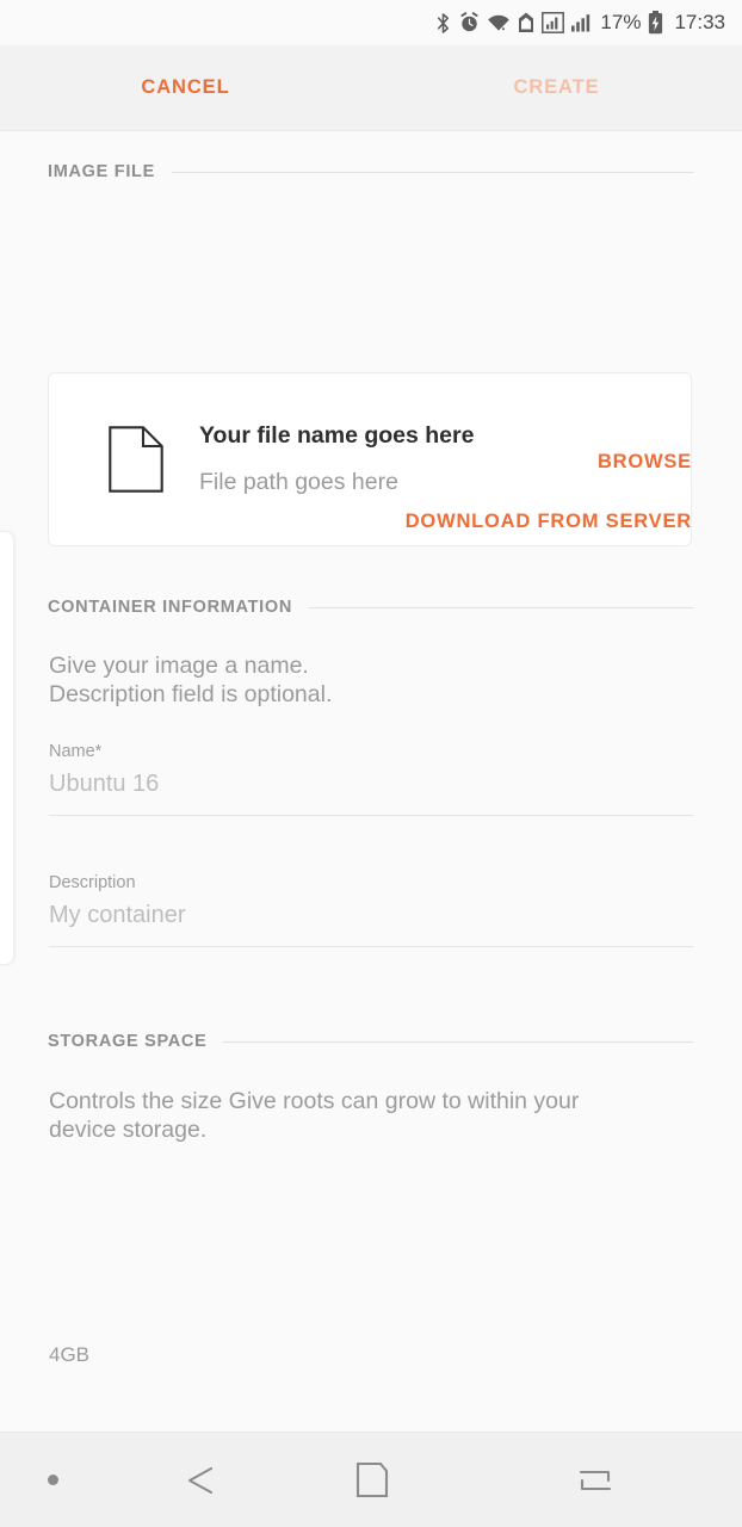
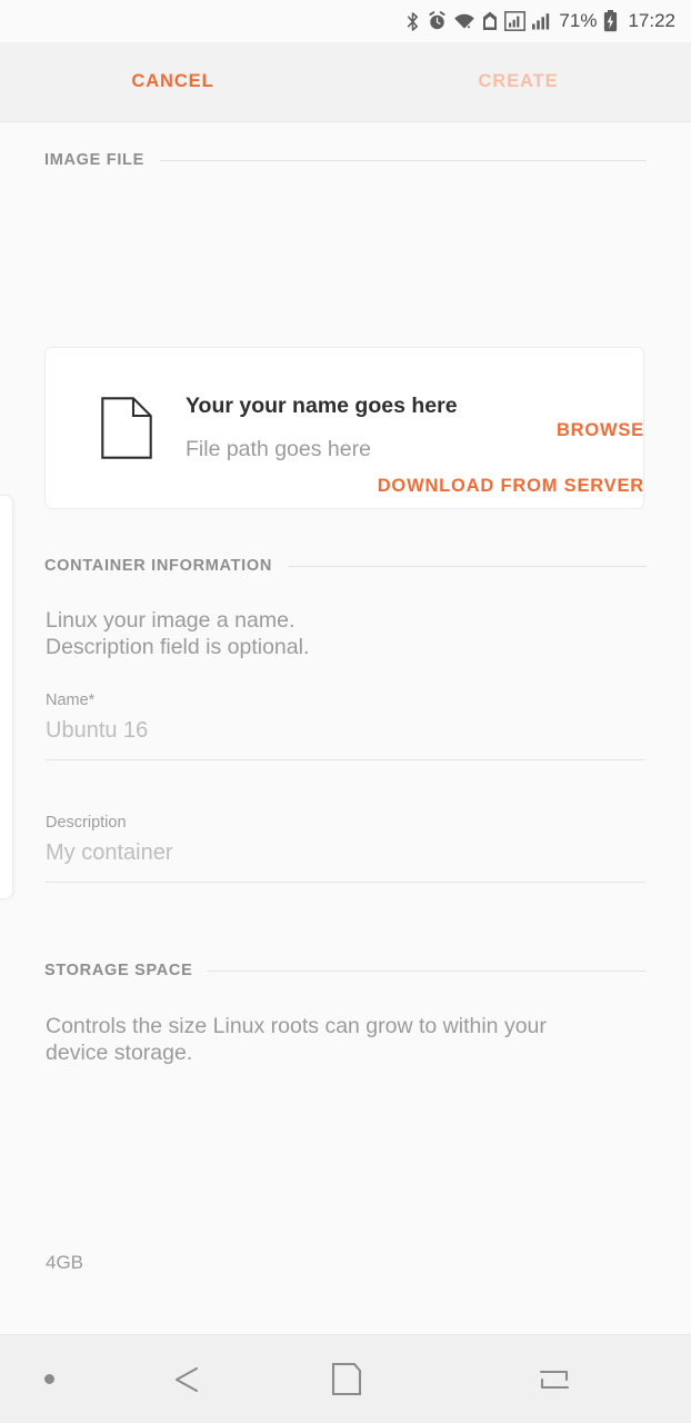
- 17%
+ 71%
- 17:33
+ 17:22
  CANCEL
  CREATE
  IMAGE FILE
- Your file name goes here
+ Your your name goes here
  File path goes here
  BROWSE
  DOWNLOAD FROM SERVER
  CONTAINER INFORMATION
- Give your image a name.
+ Linux your image a name.
  Description field is optional.
  Name*
  Ubuntu 16
  Description
  My container
  STORAGE SPACE
- Controls the size Give roots can grow to within your
+ Controls the size Linux roots can grow to within your
  device storage.
  4GB
